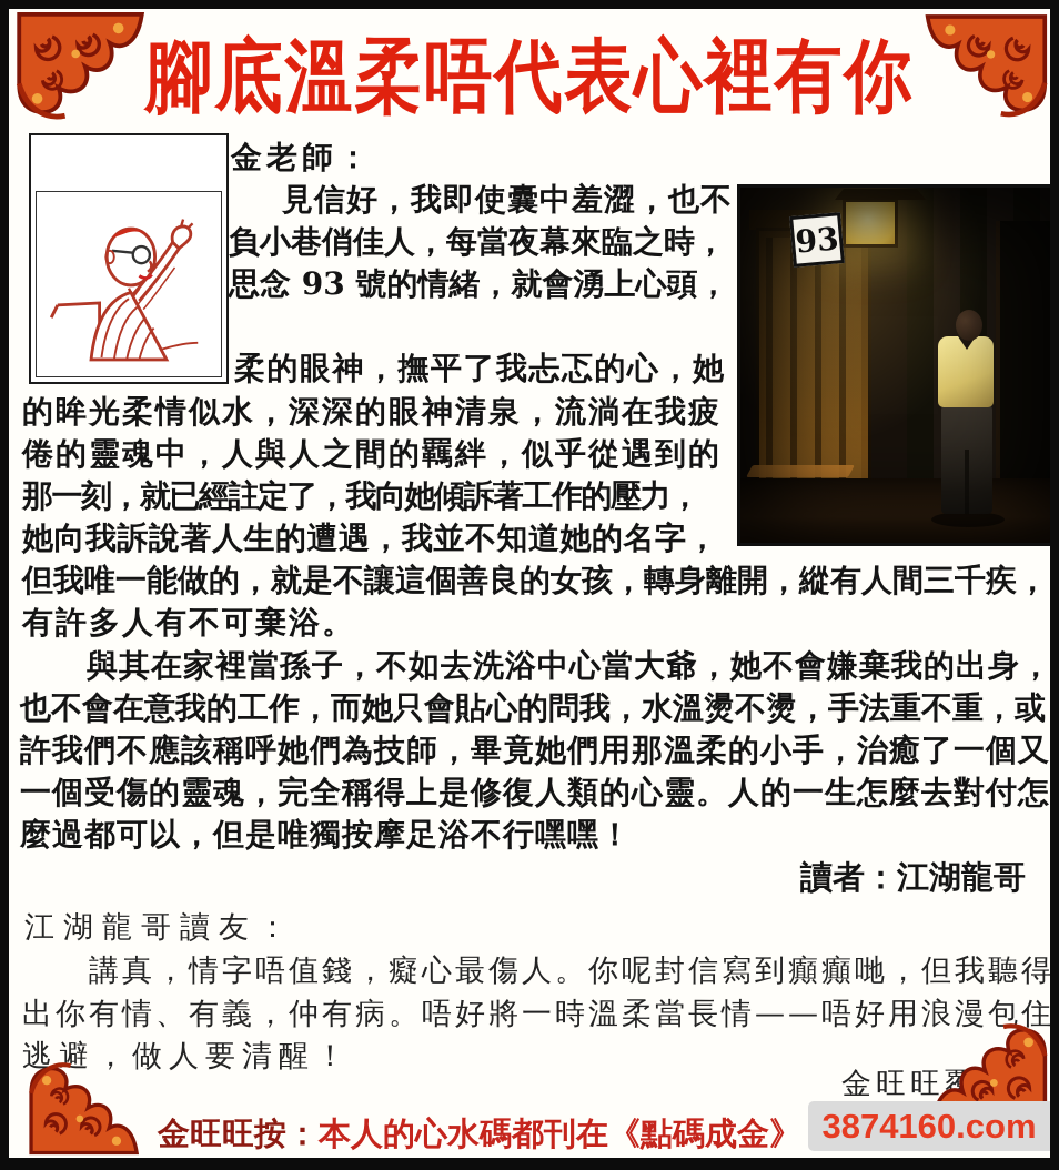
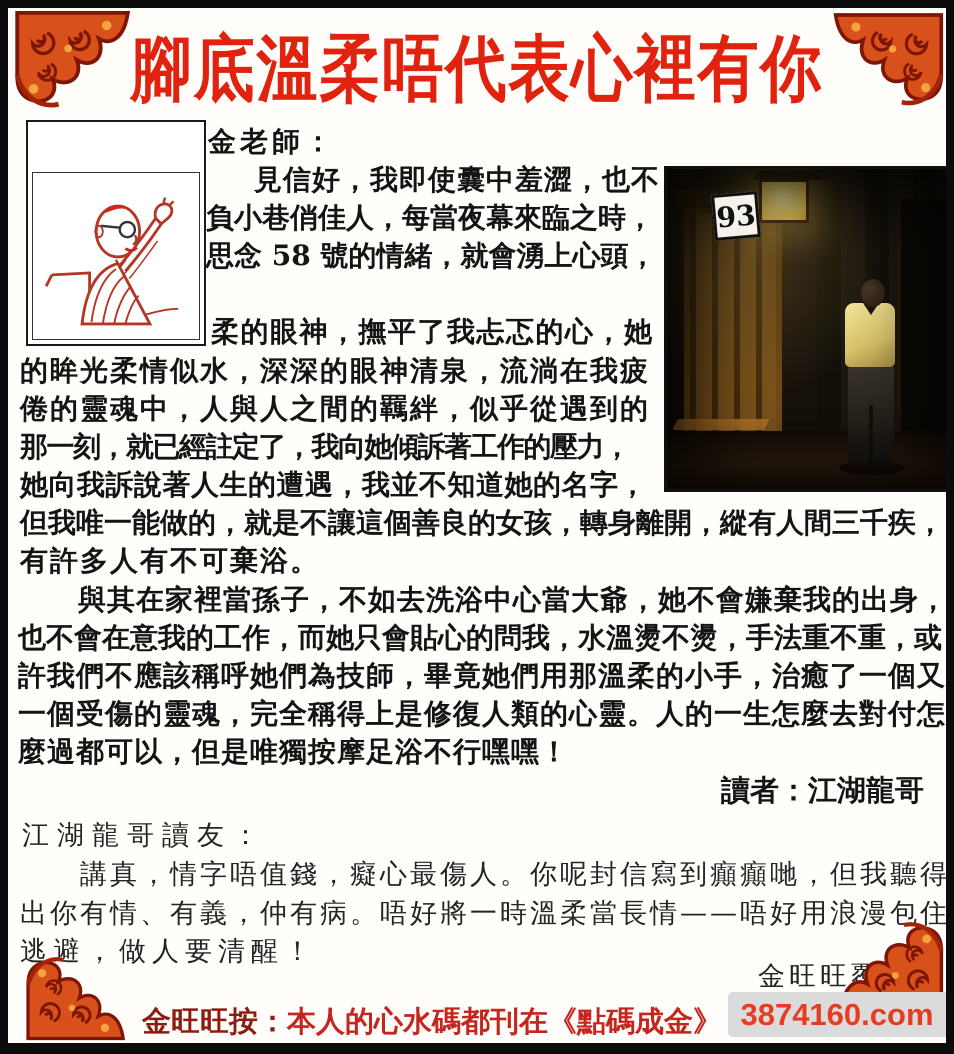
  腳底溫柔唔代表心裡有你
  金老師：
  見信好，我即使囊中羞澀，也不
  負小巷俏佳人，每當夜幕來臨之時，
- 思念 93 號的情緒，就會湧上心頭，
+ 思念 58 號的情緒，就會湧上心頭，
  柔的眼神，撫平了我忐忑的心，她
  的眸光柔情似水，深深的眼神清泉，流淌在我疲
  倦的靈魂中，人與人之間的羈絆，似乎從遇到的
  那一刻，就已經註定了，我向她傾訴著工作的壓力，
  她向我訴說著人生的遭遇，我並不知道她的名字，
  但我唯一能做的，就是不讓這個善良的女孩，轉身離開，縱有人間三千疾，
  有許多人有不可棄浴。
  與其在家裡當孫子，不如去洗浴中心當大爺，她不會嫌棄我的出身，
  也不會在意我的工作，而她只會貼心的問我，水溫燙不燙，手法重不重，或
  許我們不應該稱呼她們為技師，畢竟她們用那溫柔的小手，治癒了一個又
  一個受傷的靈魂，完全稱得上是修復人類的心靈。人的一生怎麼去對付怎
  麼過都可以，但是唯獨按摩足浴不行嘿嘿！
  讀者：江湖龍哥
  江湖龍哥讀友：
  講真，情字唔值錢，癡心最傷人。你呢封信寫到癲癲哋，但我聽得
  出你有情、有義，仲有病。唔好將一時溫柔當長情——唔好用浪漫包住
  逃避，做人要清醒！
  金旺旺
  金旺旺按：本人的心水碼都刊在《點碼成金》
  3874160.com
